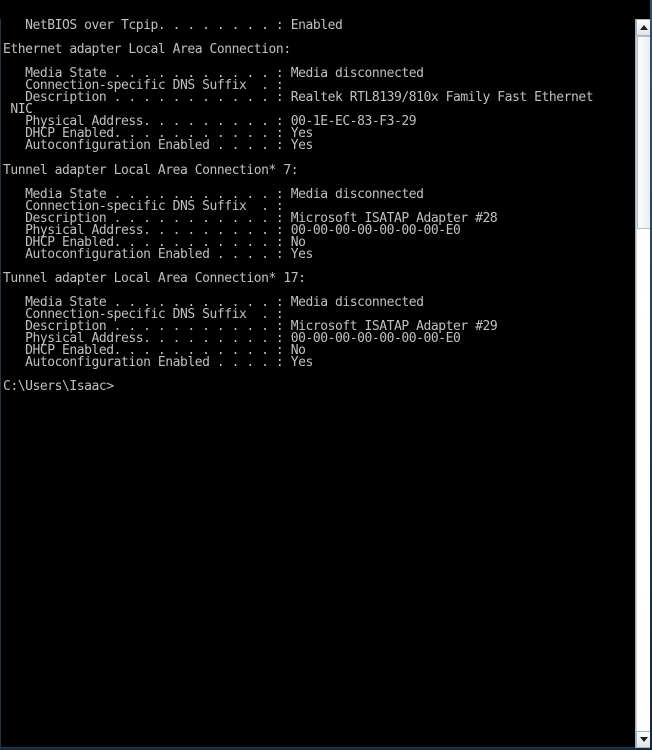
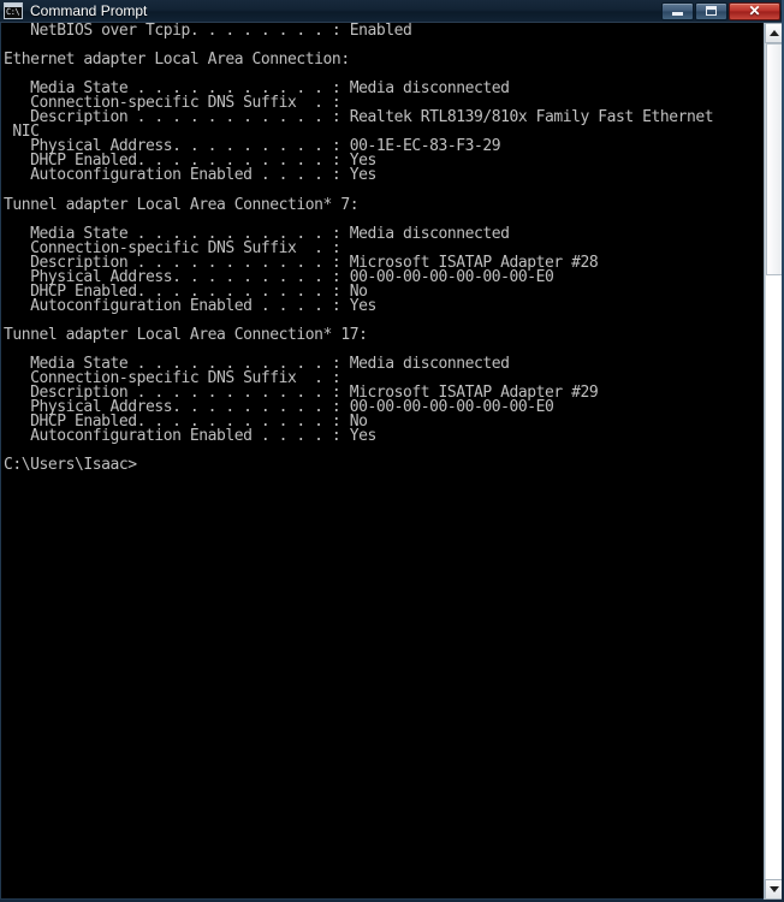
+ C:\
+ Command Prompt
+ ✕
  NetBIOS over Tcpip. . . . . . . . : Enabled
  Ethernet adapter Local Area Connection:
  Media State . . . . . . . . . . . : Media disconnected
  Connection-specific DNS Suffix . :
  Description . . . . . . . . . . . : Realtek RTL8139/810x Family Fast Ethernet
  NIC
  Physical Address. . . . . . . . . : 00-1E-EC-83-F3-29
  DHCP Enabled. . . . . . . . . . . : Yes
  Autoconfiguration Enabled . . . . : Yes
  Tunnel adapter Local Area Connection* 7:
  Media State . . . . . . . . . . . : Media disconnected
  Connection-specific DNS Suffix . :
  Description . . . . . . . . . . . : Microsoft ISATAP Adapter #28
  Physical Address. . . . . . . . . : 00-00-00-00-00-00-00-E0
  DHCP Enabled. . . . . . . . . . . : No
  Autoconfiguration Enabled . . . . : Yes
  Tunnel adapter Local Area Connection* 17:
  Media State . . . . . . . . . . . : Media disconnected
  Connection-specific DNS Suffix . :
  Description . . . . . . . . . . . : Microsoft ISATAP Adapter #29
  Physical Address. . . . . . . . . : 00-00-00-00-00-00-00-E0
  DHCP Enabled. . . . . . . . . . . : No
  Autoconfiguration Enabled . . . . : Yes
  C:\Users\Isaac>
